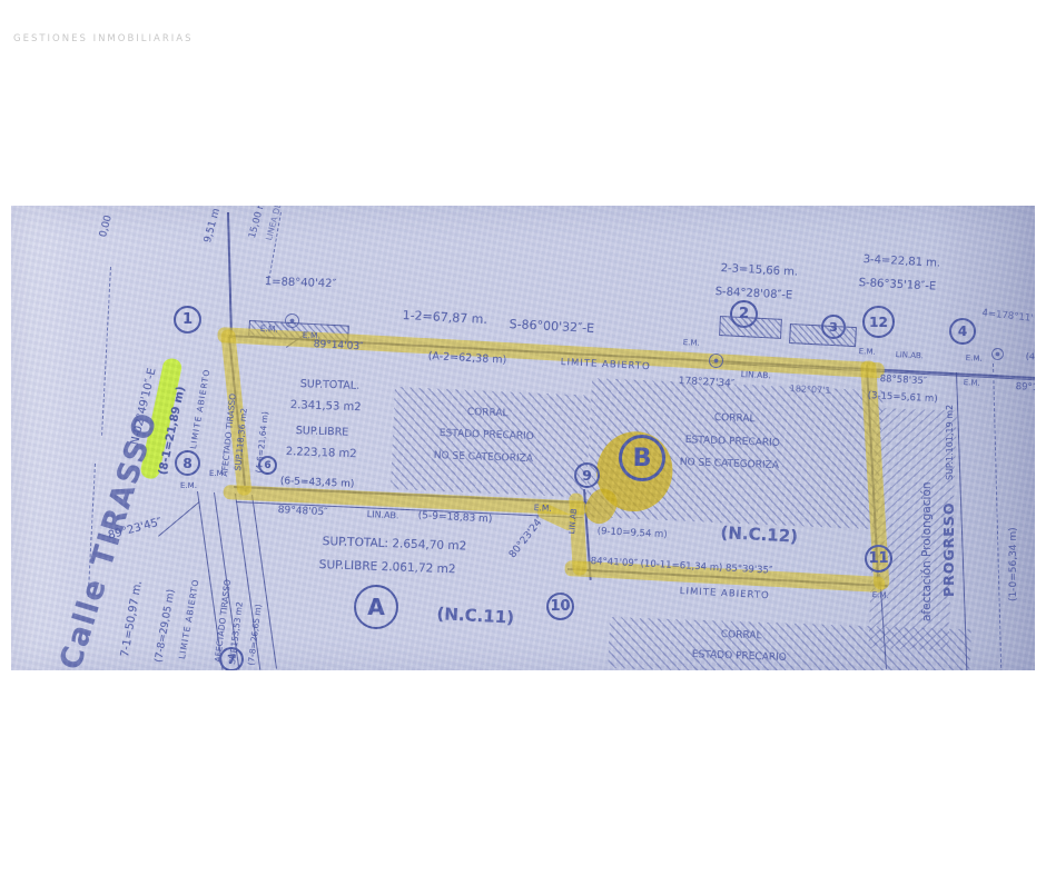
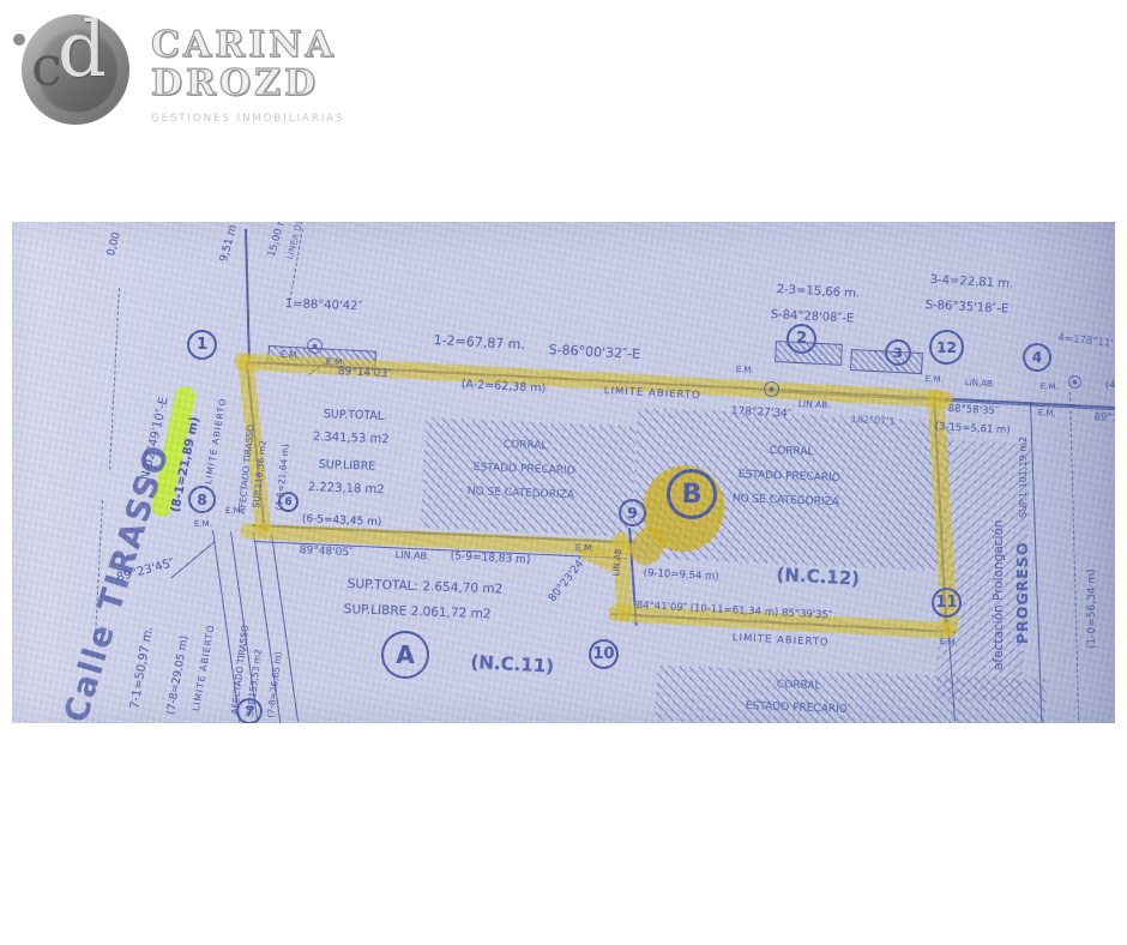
+ c
+ d
+ CARINA
+ DROZD
  GESTIONES INMOBILIARIAS
